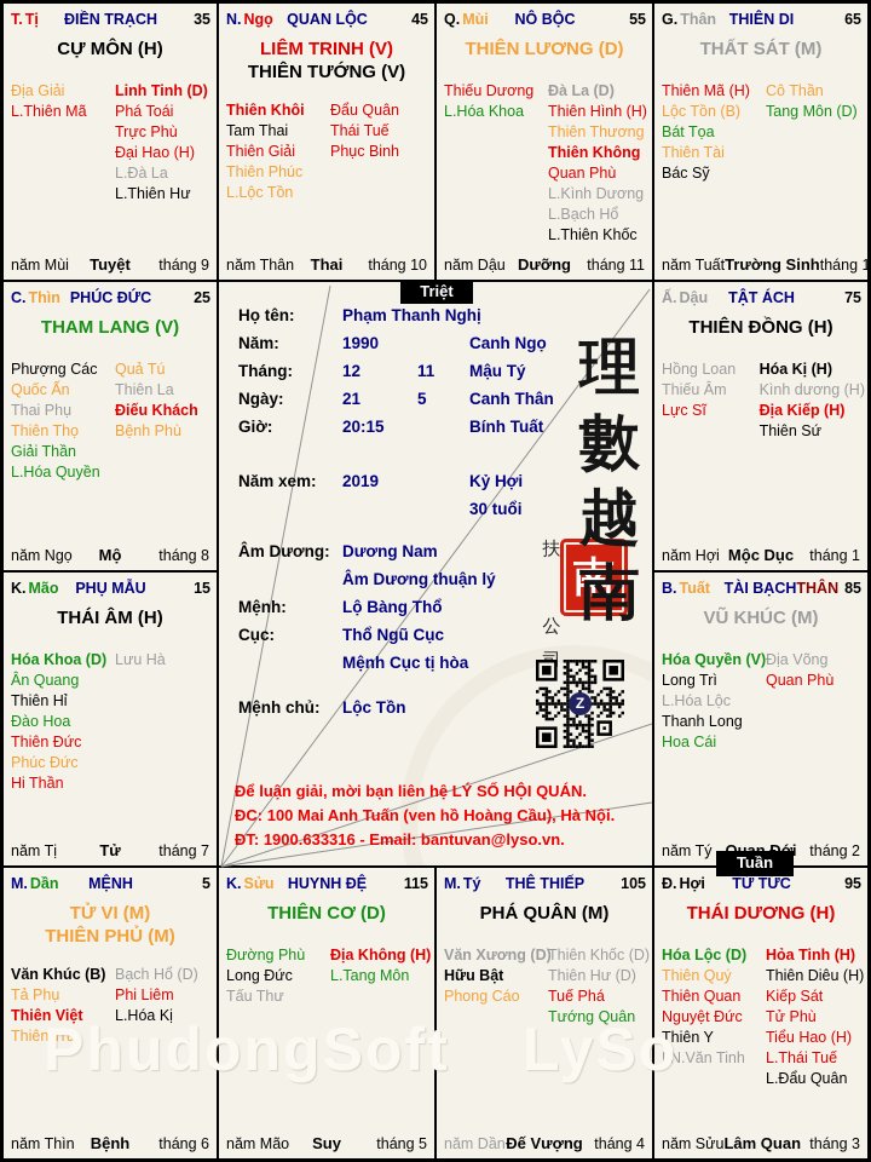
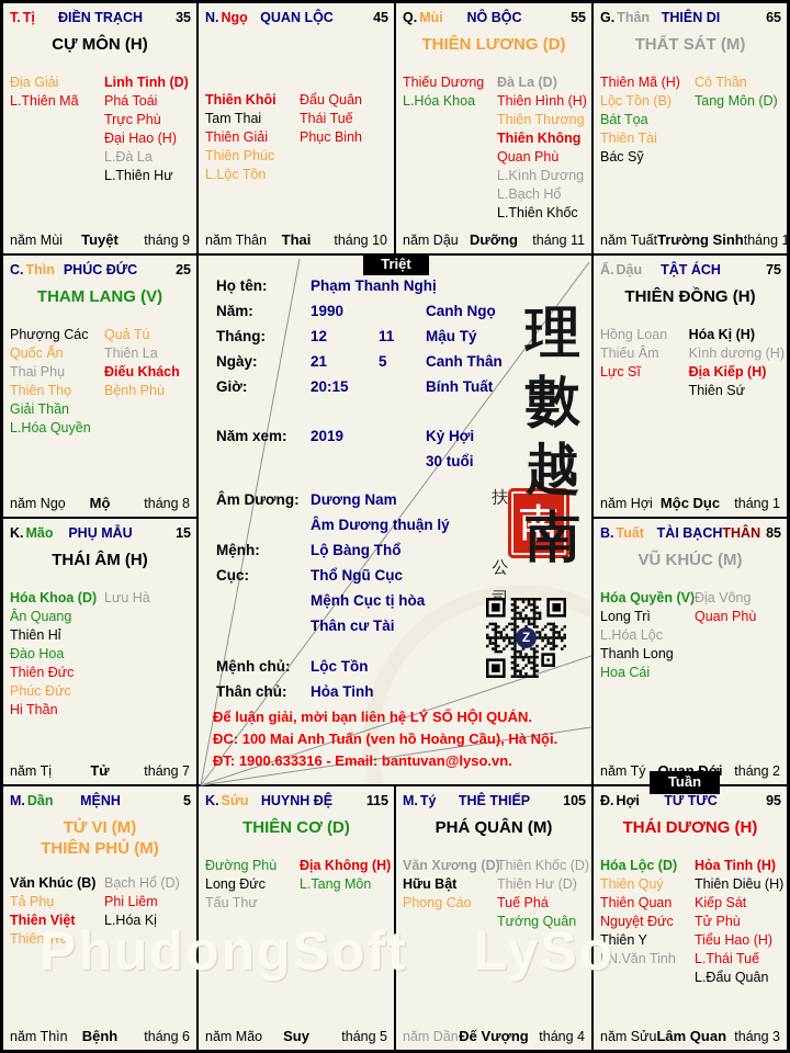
  T. Tị
  ĐIỀN TRẠCH
  35
  CỰ MÔN (H)
  Địa Giải
  L.Thiên Mã
  Linh Tinh (D)
  Phá Toái
  Trực Phù
  Đại Hao (H)
  L.Đà La
  L.Thiên Hư
  năm Mùi
  Tuyệt
  tháng 9
  N. Ngọ
  QUAN LỘC
  45
- LIÊM TRINH (V)
- THIÊN TƯỚNG (V)
  Thiên Khôi
  Tam Thai
  Thiên Giải
  Thiên Phúc
  L.Lộc Tồn
  Đẩu Quân
  Thái Tuế
  Phục Binh
  năm Thân
  Thai
  tháng 10
  Q. Mùi
  NÔ BỘC
  55
  THIÊN LƯƠNG (D)
  Thiếu Dương
  L.Hóa Khoa
  Đà La (D)
  Thiên Hình (H)
  Thiên Thương
  Thiên Không
  Quan Phù
  L.Kình Dương
  L.Bạch Hổ
  L.Thiên Khốc
  năm Dậu
  Dưỡng
  tháng 11
  G. Thân
  THIÊN DI
  65
  THẤT SÁT (M)
  Thiên Mã (H)
  Lộc Tồn (B)
  Bát Tọa
  Thiên Tài
  Bác Sỹ
  Cô Thần
  Tang Môn (D)
  năm Tuất
  Trường Sinh
  tháng 1
  C. Thìn
  PHÚC ĐỨC
  25
  THAM LANG (V)
  Phượng Các
  Quốc Ấn
  Thai Phụ
  Thiên Thọ
  Giải Thần
  L.Hóa Quyền
  Quả Tú
  Thiên La
  Điếu Khách
  Bệnh Phù
  năm Ngọ
  Mộ
  tháng 8
  Ấ. Dậu
  TẬT ÁCH
  75
  THIÊN ĐỒNG (H)
  Hồng Loan
  Thiếu Âm
  Lực Sĩ
  Hóa Kị (H)
  Kình dương (H)
  Địa Kiếp (H)
  Thiên Sứ
  năm Hợi
  Mộc Dục
  tháng 1
  K. Mão
  PHỤ MẪU
  15
  THÁI ÂM (H)
  Hóa Khoa (D)
  Ân Quang
  Thiên Hỉ
  Đào Hoa
  Thiên Đức
  Phúc Đức
  Hi Thần
  Lưu Hà
  năm Tị
  Tử
  tháng 7
  B. Tuất
  TÀI BẠCH
  THÂN 85
  VŨ KHÚC (M)
  Hóa Quyền (V)
  Long Trì
  L.Hóa Lộc
  Thanh Long
  Hoa Cái
  Địa Võng
  Quan Phù
  năm Tý
  tháng 2
  M. Dần
  MỆNH
  5
  TỬ VI (M)
  THIÊN PHỦ (M)
  Văn Khúc (B)
  Tả Phụ
  Thiên Việt
  Thiên Trù
  Bạch Hổ (D)
  Phi Liêm
  L.Hóa Kị
  năm Thìn
  Bệnh
  tháng 6
  K. Sửu
  HUYNH ĐỆ
  115
  THIÊN CƠ (D)
  Đường Phù
  Long Đức
  Tấu Thư
  Địa Không (H)
  L.Tang Môn
  năm Mão
  Suy
  tháng 5
  M. Tý
  THÊ THIẾP
  105
  PHÁ QUÂN (M)
  Văn Xương (D
  Hữu Bật
  Phong Cáo
  Thiên Khốc (D)
  Thiên Hư (D)
  Tuế Phá
  Tướng Quân
  năm Dần
  Đế Vượng
  tháng 4
  Đ. Hợi
  TỬ TỨC
  95
  THÁI DƯƠNG (H)
  Hóa Lộc (D)
  Thiên Quý
  Thiên Quan
  Nguyệt Đức
  Thiên Y
  LN.Văn Tinh
  Hỏa Tinh (H)
  Thiên Diêu (H)
  Kiếp Sát
  Tử Phù
  Tiểu Hao (H)
  L.Thái Tuế
  L.Đẩu Quân
  năm Sửu
  Lâm Quan
  tháng 3
  Triệt
  Họ tên:
  Phạm Thanh Nghị
  Năm:
  1990
  Canh Ngọ
  Tháng:
  12
  11
  Mậu Tý
  Ngày:
  21
  5
  Canh Thân
  Giờ:
  20:15
  Bính Tuất
  Năm xem:
  2019
  Kỷ Hợi
  30 tuổi
  Âm Dương:
  Dương Nam
  Âm Dương thuận lý
  Mệnh:
  Lộ Bàng Thổ
  Cục:
  Thổ Ngũ Cục
  Mệnh Cục tị hòa
+ Thân cư Tài
  Mệnh chủ:
  Lộc Tồn
+ Thân chủ:
+ Hỏa Tinh
  理
  數
  越
  南
  扶
  公
  南
  Z
  Để luận giải, mời bạn liên hệ LÝ SỐ HỘI QUÁN.
  ĐC: 100 Mai Anh Tuấn (ven hồ Hoàng Cầu), Hà Nội.
  ĐT: 1900.633316 - Email: bantuvan@lyso.vn.
  PhudongSoft
  LySo
  Tuần
